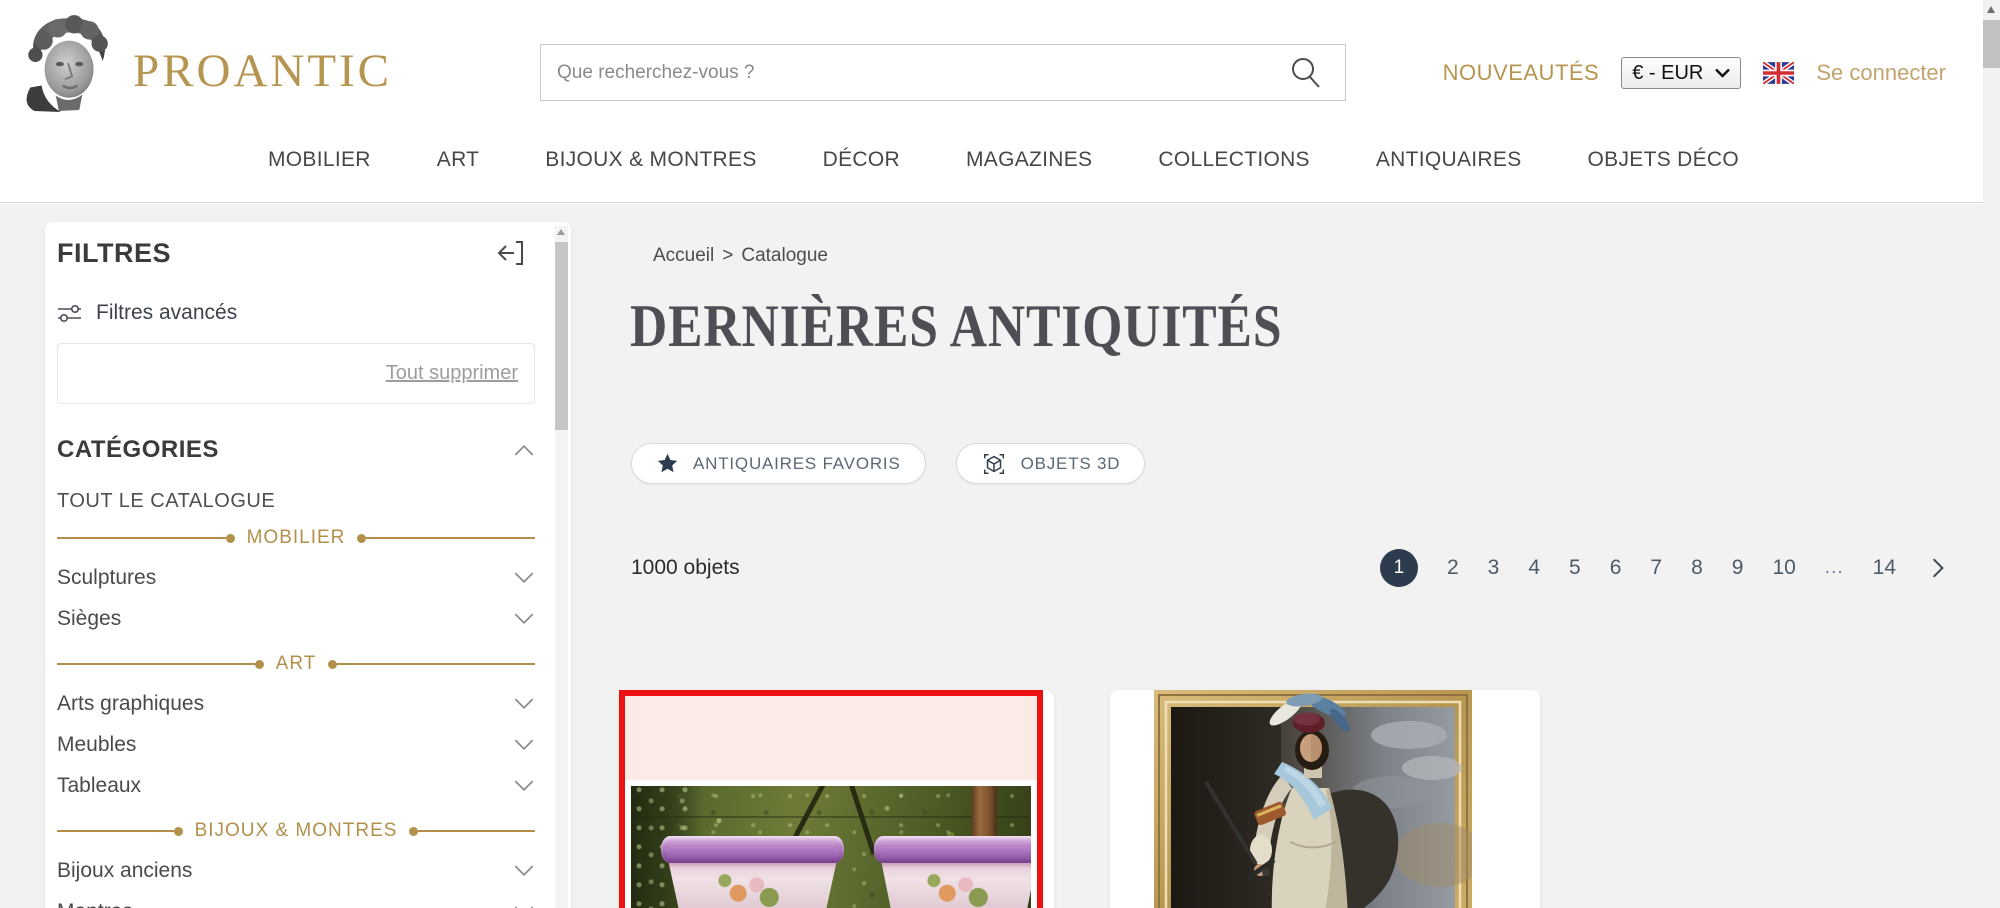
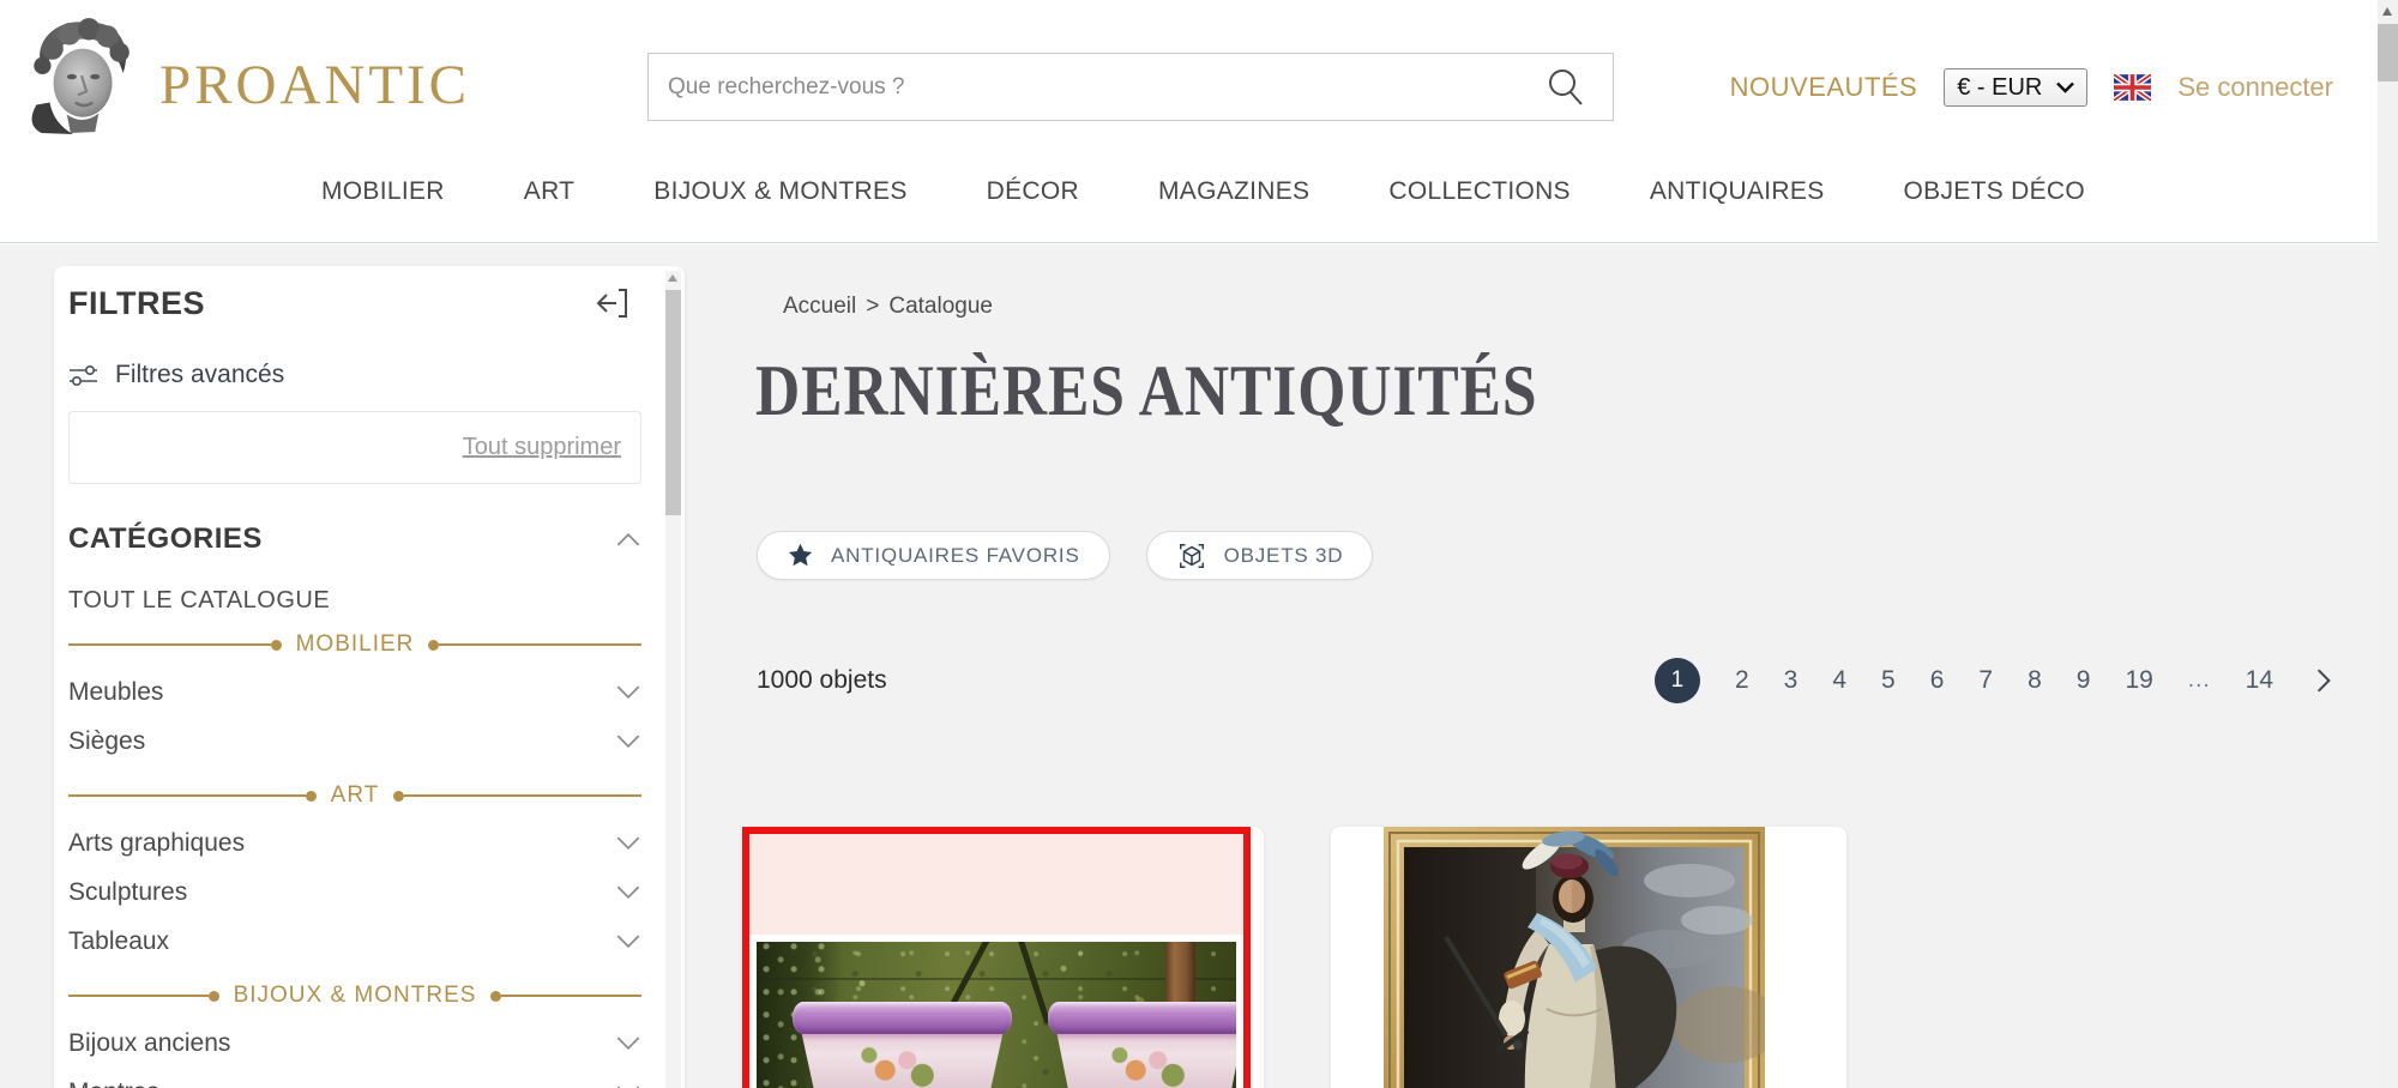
  PROANTIC
  Que recherchez-vous ?
  NOUVEAUTÉS
  € - EUR
  Se connecter
  MOBILIER
  ART
  BIJOUX & MONTRES
  DÉCOR
  MAGAZINES
  COLLECTIONS
  ANTIQUAIRES
  OBJETS DÉCO
  FILTRES
  Filtres avancés
  Tout supprimer
  CATÉGORIES
  TOUT LE CATALOGUE
  MOBILIER
- Sculptures
+ Meubles
  Sièges
  ART
  Arts graphiques
- Meubles
+ Sculptures
  Tableaux
  BIJOUX & MONTRES
  Bijoux anciens
  Accueil
  >
  Catalogue
  DERNIÈRES ANTIQUITÉS
  ANTIQUAIRES FAVORIS
  OBJETS 3D
  1000 objets
  1
  2
  3
  4
  5
  6
  7
  8
  9
- 10
+ 19
  ...
  14
